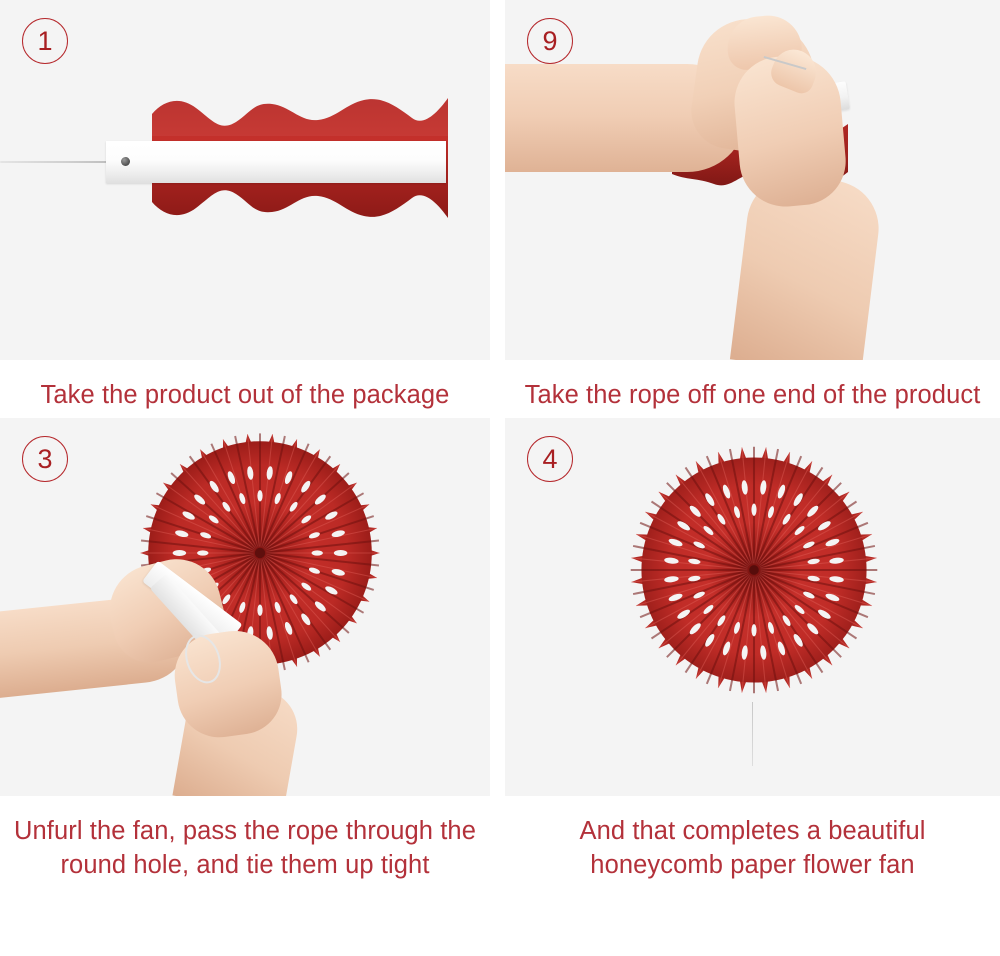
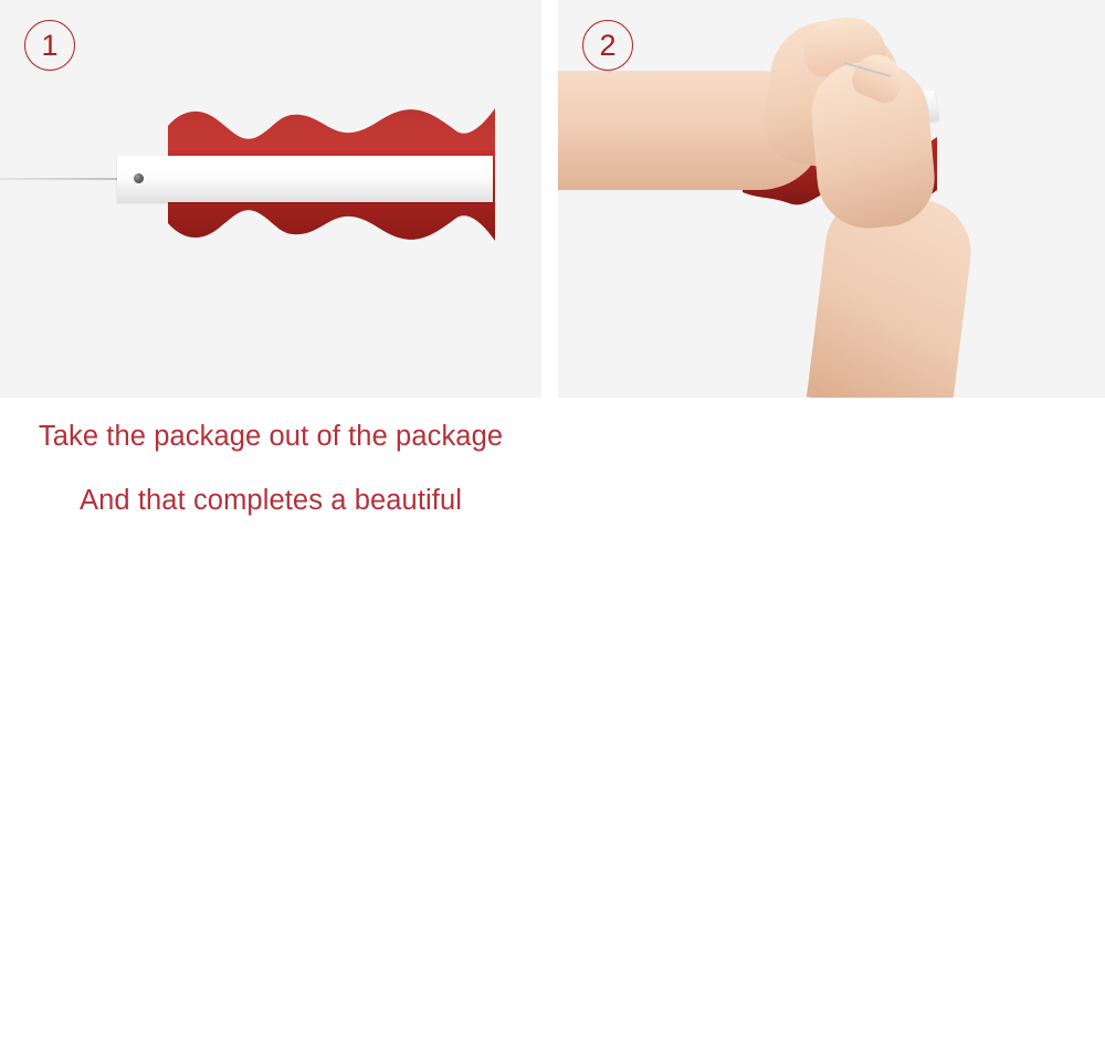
  1
- Take the product out of the package
+ Take the package out of the package
- 9
+ 2
- Take the rope off one end of the product
- 3
- Unfurl the fan, pass the rope through the
- round hole, and tie them up tight
- 4
  And that completes a beautiful
- honeycomb paper flower fan
